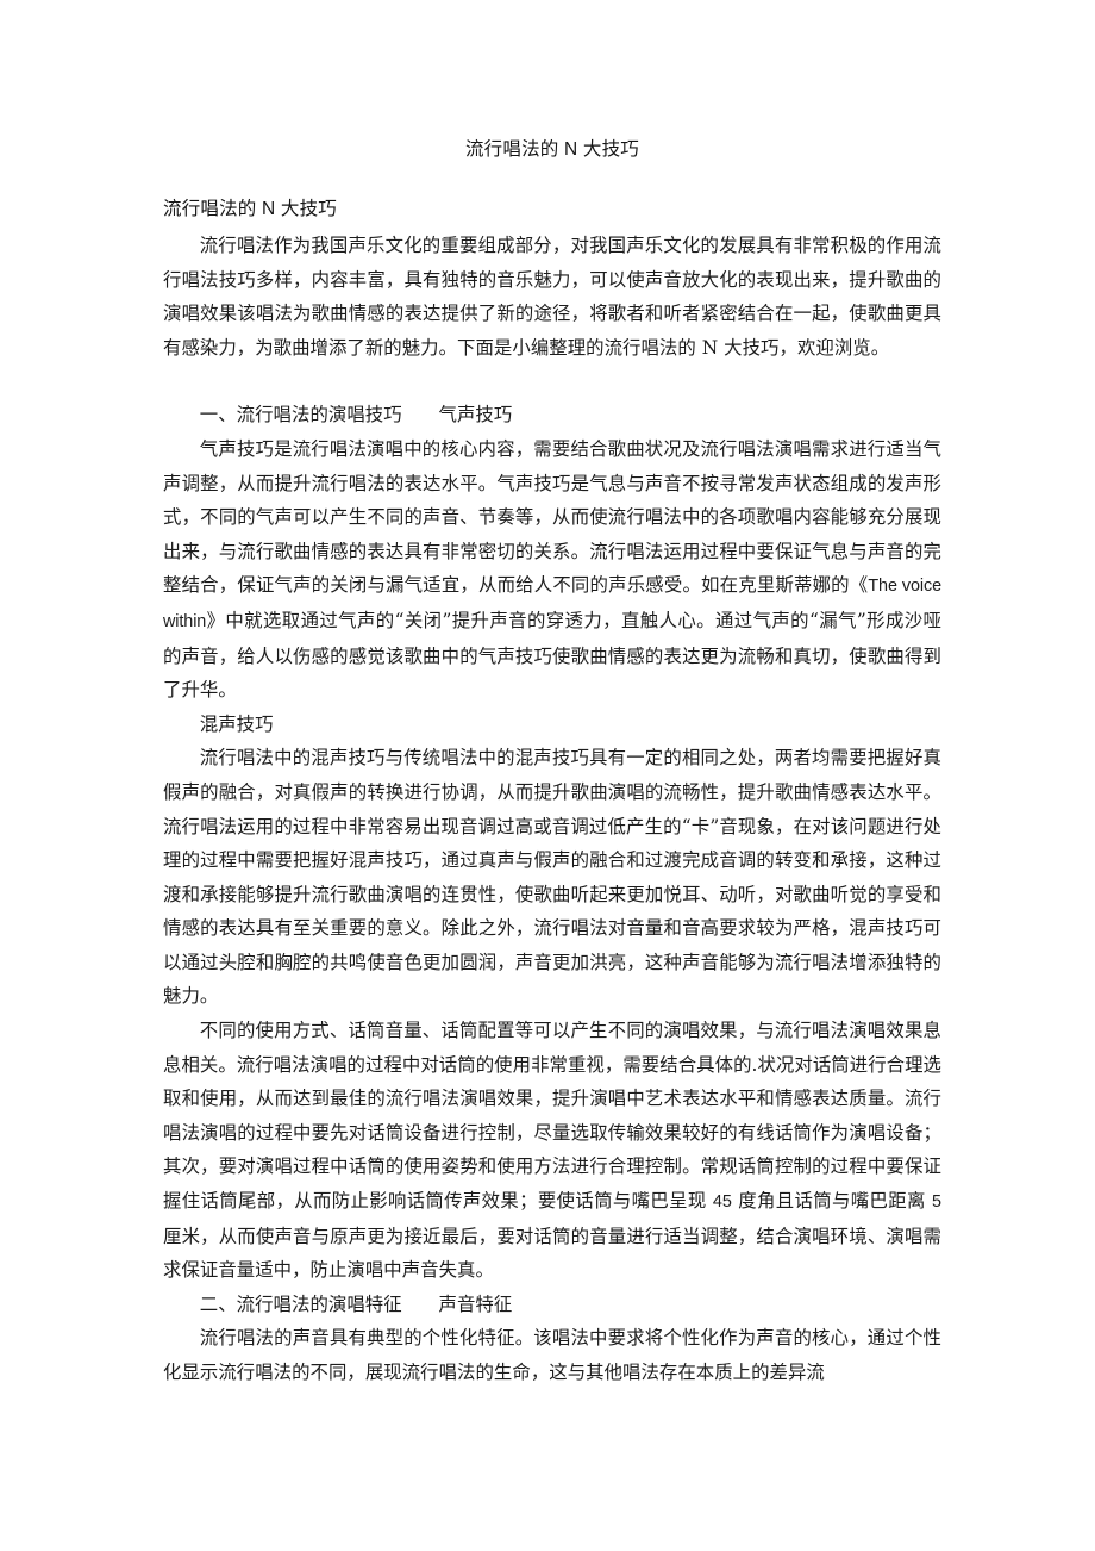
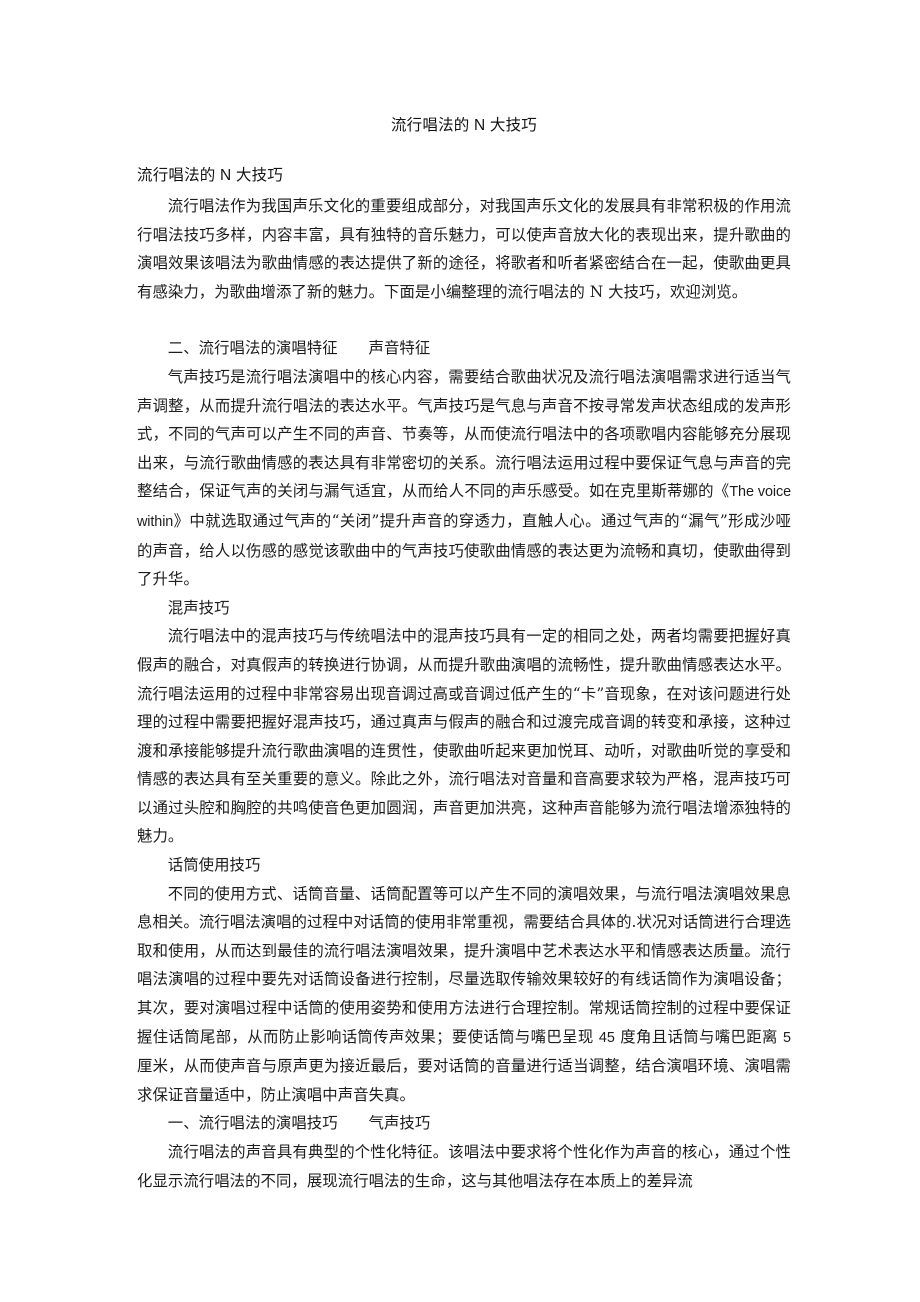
  流行唱法的 N 大技巧
  流行唱法的 N 大技巧
  流行唱法作为我国声乐文化的重要组成部分，对我国声乐文化的发展具有非常积极的作用流行唱法技巧多样，内容丰富，具有独特的音乐魅力，可以使声音放大化的表现出来，提升歌曲的演唱效果该唱法为歌曲情感的表达提供了新的途径，将歌者和听者紧密结合在一起，使歌曲更具有感染力，为歌曲增添了新的魅力。下面是小编整理的流行唱法的 N 大技巧，欢迎浏览。
- 一、流行唱法的演唱技巧 气声技巧
+ 二、流行唱法的演唱特征 声音特征
  气声技巧是流行唱法演唱中的核心内容，需要结合歌曲状况及流行唱法演唱需求进行适当气声调整，从而提升流行唱法的表达水平。气声技巧是气息与声音不按寻常发声状态组成的发声形式，不同的气声可以产生不同的声音、节奏等，从而使流行唱法中的各项歌唱内容能够充分展现出来，与流行歌曲情感的表达具有非常密切的关系。流行唱法运用过程中要保证气息与声音的完整结合，保证气声的关闭与漏气适宜，从而给人不同的声乐感受。如在克里斯蒂娜的《The voice within》中就选取通过气声的“关闭”提升声音的穿透力，直触人心。通过气声的“漏气”形成沙哑的声音，给人以伤感的感觉该歌曲中的气声技巧使歌曲情感的表达更为流畅和真切，使歌曲得到了升华。
  混声技巧
  流行唱法中的混声技巧与传统唱法中的混声技巧具有一定的相同之处，两者均需要把握好真假声的融合，对真假声的转换进行协调，从而提升歌曲演唱的流畅性，提升歌曲情感表达水平。流行唱法运用的过程中非常容易出现音调过高或音调过低产生的“卡”音现象，在对该问题进行处理的过程中需要把握好混声技巧，通过真声与假声的融合和过渡完成音调的转变和承接，这种过渡和承接能够提升流行歌曲演唱的连贯性，使歌曲听起来更加悦耳、动听，对歌曲听觉的享受和情感的表达具有至关重要的意义。除此之外，流行唱法对音量和音高要求较为严格，混声技巧可以通过头腔和胸腔的共鸣使音色更加圆润，声音更加洪亮，这种声音能够为流行唱法增添独特的魅力。
+ 话筒使用技巧
  不同的使用方式、话筒音量、话筒配置等可以产生不同的演唱效果，与流行唱法演唱效果息息相关。流行唱法演唱的过程中对话筒的使用非常重视，需要结合具体的.状况对话筒进行合理选取和使用，从而达到最佳的流行唱法演唱效果，提升演唱中艺术表达水平和情感表达质量。流行唱法演唱的过程中要先对话筒设备进行控制，尽量选取传输效果较好的有线话筒作为演唱设备；其次，要对演唱过程中话筒的使用姿势和使用方法进行合理控制。常规话筒控制的过程中要保证握住话筒尾部，从而防止影响话筒传声效果；要使话筒与嘴巴呈现 45 度角且话筒与嘴巴距离 5 厘米，从而使声音与原声更为接近最后，要对话筒的音量进行适当调整，结合演唱环境、演唱需求保证音量适中，防止演唱中声音失真。
- 二、流行唱法的演唱特征 声音特征
+ 一、流行唱法的演唱技巧 气声技巧
  流行唱法的声音具有典型的个性化特征。该唱法中要求将个性化作为声音的核心，通过个性化显示流行唱法的不同，展现流行唱法的生命，这与其他唱法存在本质上的差异流
